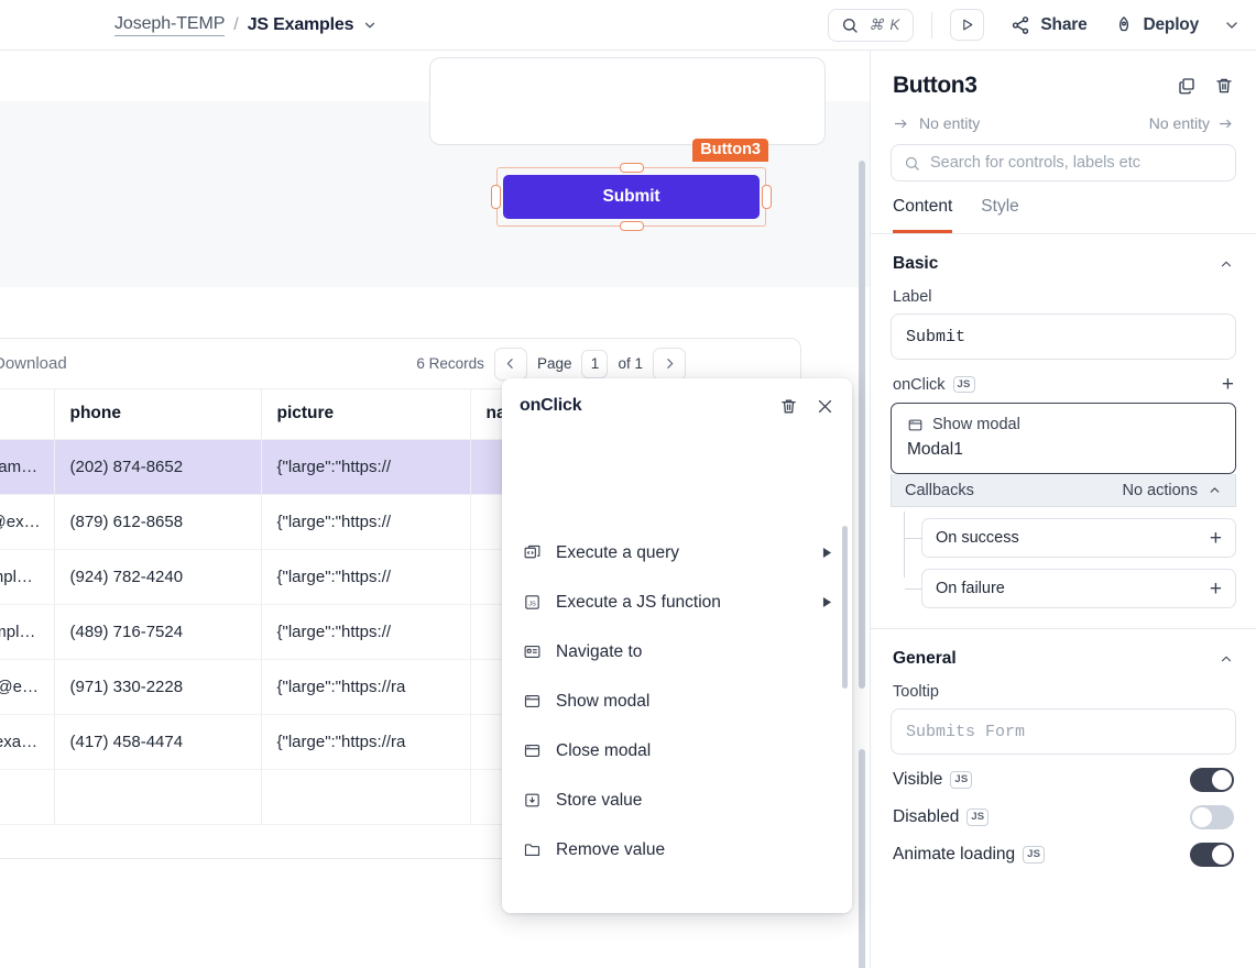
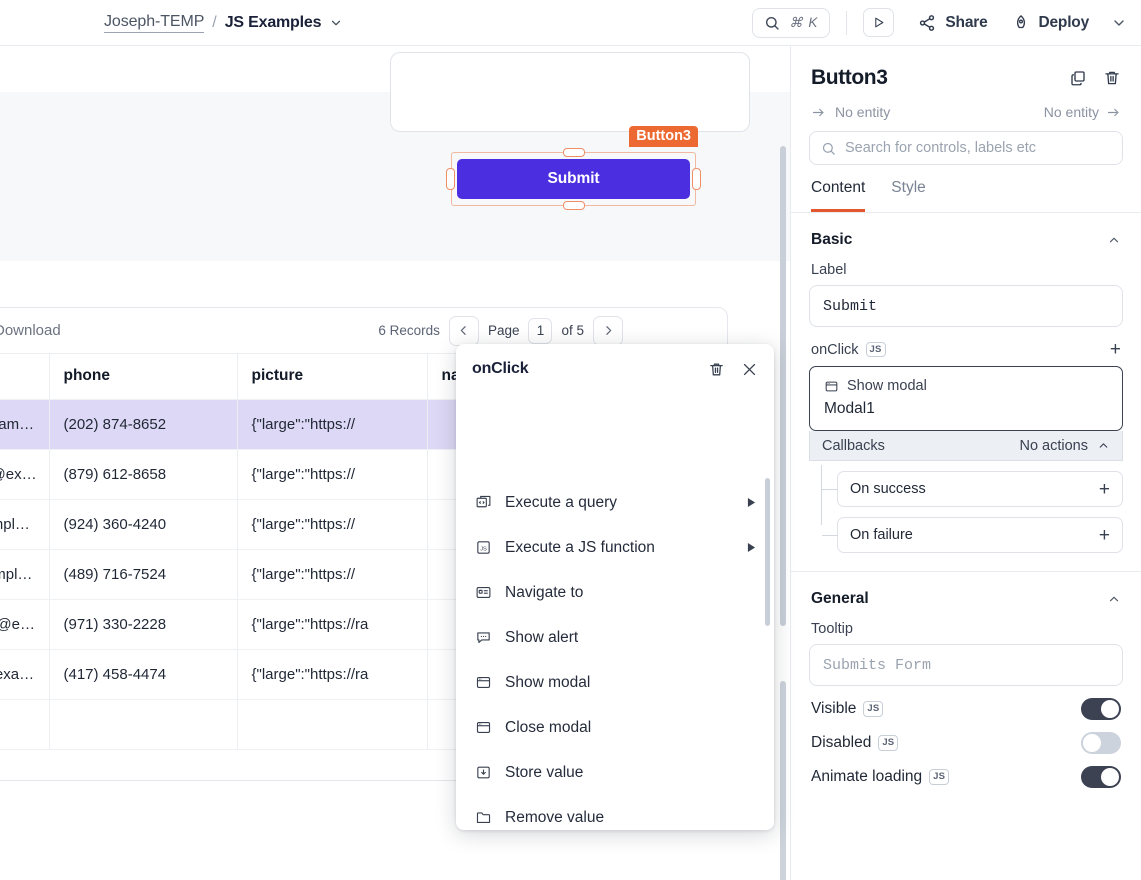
  Joseph-TEMP
  /
  JS Examples
  ⌘ K
  Share
  Deploy
  Submit
  Button3
  ownload
  6 Records
  Page
  1
- of 1
+ of 5
  	phone	picture	n
  am…	(202) 874-8652	{"large":"https://
  ex…	(879) 612-8658	{"large":"https://
- pl…	(924) 782-4240	{"large":"https://
+ pl…	(924) 360-4240	{"large":"https://
  pl…	(489) 716-7524	{"large":"https://
  @e…	(971) 330-2228	{"large":"https://ra
  xa…	(417) 458-4474	{"large":"https://ra
  onClick
  Execute a query
  Execute a JS function
  Navigate to
+ Show alert
  Show modal
  Close modal
  Store value
  Remove value
  Button3
  No entity
  No entity
  Search for controls, labels etc
  Content
  Style
  Basic
  Label
  Submit
  onClick
  JS
  +
  Show modal
  Modal1
  Callbacks
  No actions
  On success
  +
  On failure
  +
  General
  Tooltip
  Submits Form
  Visible
  JS
  Disabled
  JS
  Animate loading
  JS
